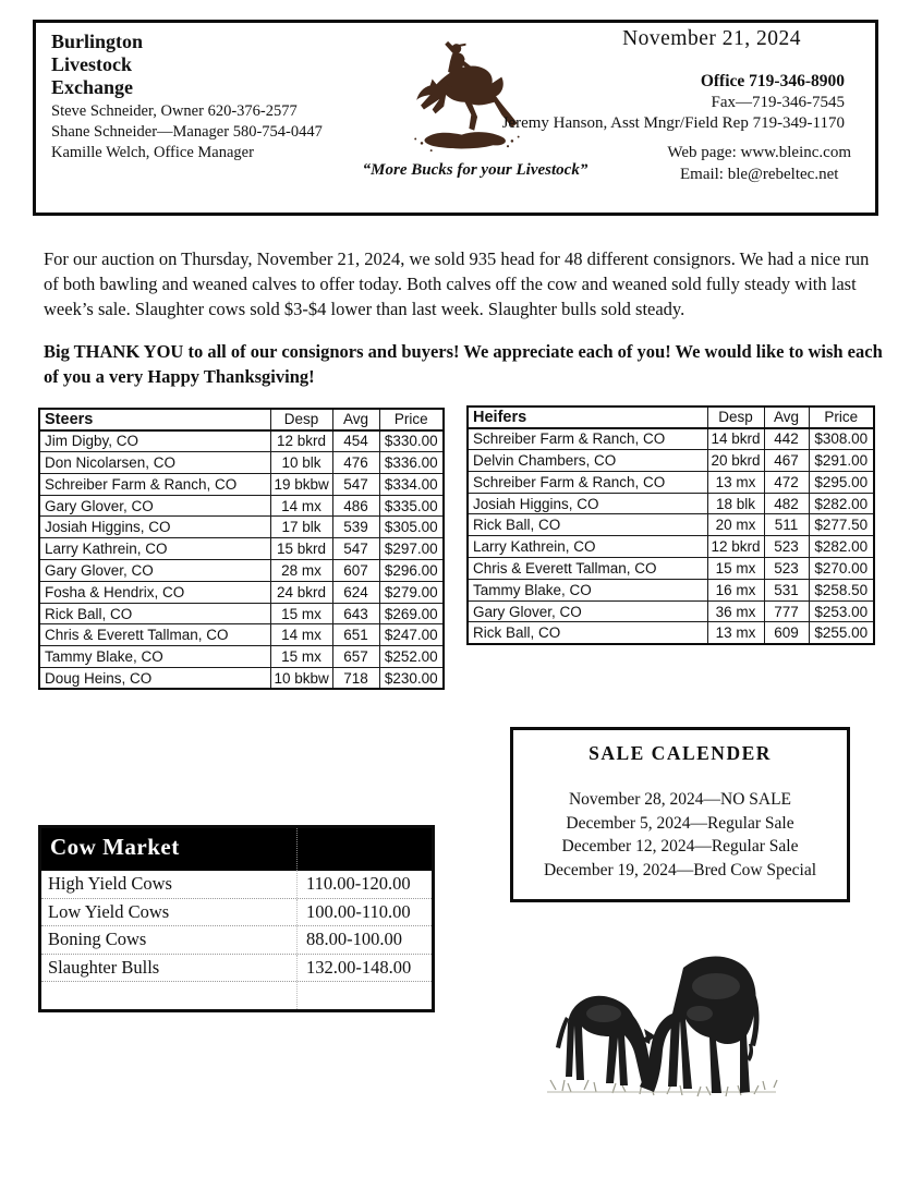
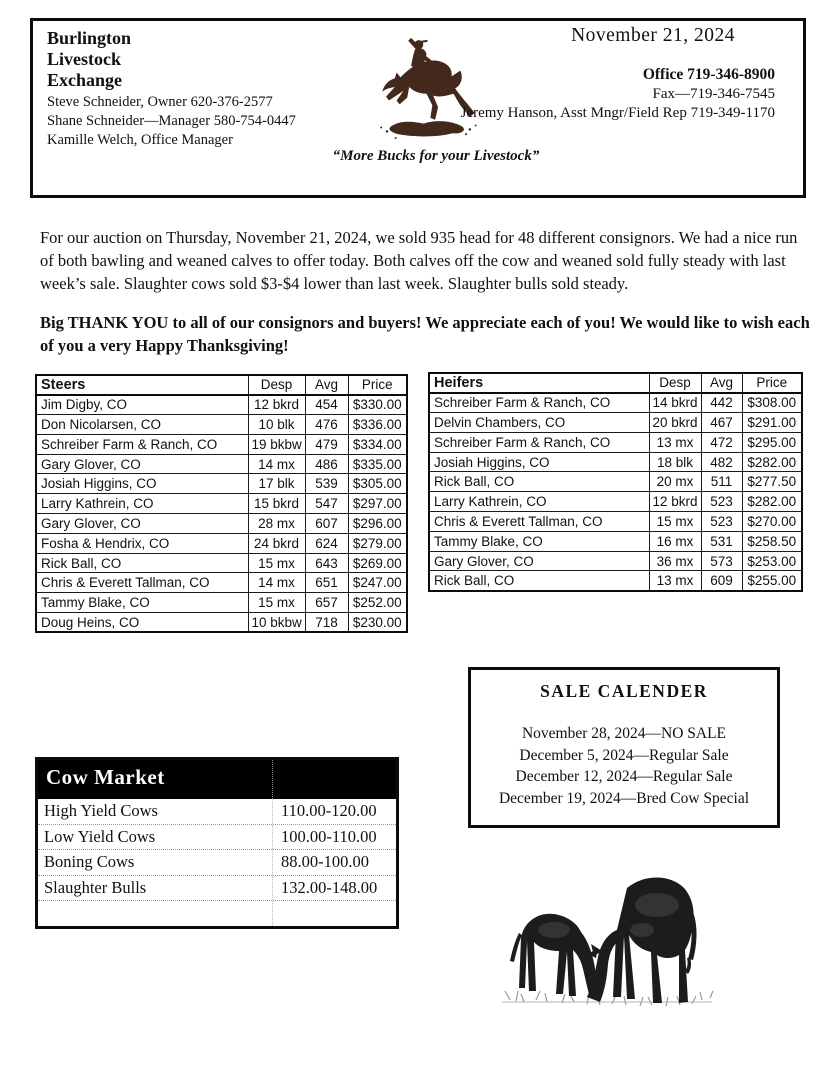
  Burlington
  Livestock
  Exchange
  Steve Schneider, Owner 620-376-2577
  Shane Schneider—Manager 580-754-0447
  Kamille Welch, Office Manager
  “More Bucks for your Livestock”
  November 21, 2024
  Office 719-346-8900
  Fax—719-346-7545
  Jeremy Hanson, Asst Mngr/Field Rep 719-349-1170
- Web page: www.bleinc.com
- Email: ble@rebeltec.net
  For our auction on Thursday, November 21, 2024, we sold 935 head for 48 different consignors. We had a nice run of both bawling and weaned calves to offer today. Both calves off the cow and weaned sold fully steady with last week’s sale. Slaughter cows sold $3-$4 lower than last week. Slaughter bulls sold steady.
  Big THANK YOU to all of our consignors and buyers! We appreciate each of you! We would like to wish each of you a very Happy Thanksgiving!
  Steers	Desp	Avg	Price
  Jim Digby, CO	12 bkrd	454	$330.00
  Don Nicolarsen, CO	10 blk	476	$336.00
- Schreiber Farm & Ranch, CO	19 bkbw	547	$334.00
+ Schreiber Farm & Ranch, CO	19 bkbw	479	$334.00
  Gary Glover, CO	14 mx	486	$335.00
  Josiah Higgins, CO	17 blk	539	$305.00
  Larry Kathrein, CO	15 bkrd	547	$297.00
  Gary Glover, CO	28 mx	607	$296.00
  Fosha & Hendrix, CO	24 bkrd	624	$279.00
  Rick Ball, CO	15 mx	643	$269.00
  Chris & Everett Tallman, CO	14 mx	651	$247.00
  Tammy Blake, CO	15 mx	657	$252.00
  Doug Heins, CO	10 bkbw	718	$230.00
  Heifers	Desp	Avg	Price
  Schreiber Farm & Ranch, CO	14 bkrd	442	$308.00
  Delvin Chambers, CO	20 bkrd	467	$291.00
  Schreiber Farm & Ranch, CO	13 mx	472	$295.00
  Josiah Higgins, CO	18 blk	482	$282.00
  Rick Ball, CO	20 mx	511	$277.50
  Larry Kathrein, CO	12 bkrd	523	$282.00
  Chris & Everett Tallman, CO	15 mx	523	$270.00
  Tammy Blake, CO	16 mx	531	$258.50
- Gary Glover, CO	36 mx	777	$253.00
+ Gary Glover, CO	36 mx	573	$253.00
  Rick Ball, CO	13 mx	609	$255.00
  SALE CALENDER
  November 28, 2024—NO SALE
  December 5, 2024—Regular Sale
  December 12, 2024—Regular Sale
  December 19, 2024—Bred Cow Special
  Cow Market
  High Yield Cows
  110.00-120.00
  Low Yield Cows
  100.00-110.00
  Boning Cows
  88.00-100.00
  Slaughter Bulls
  132.00-148.00
